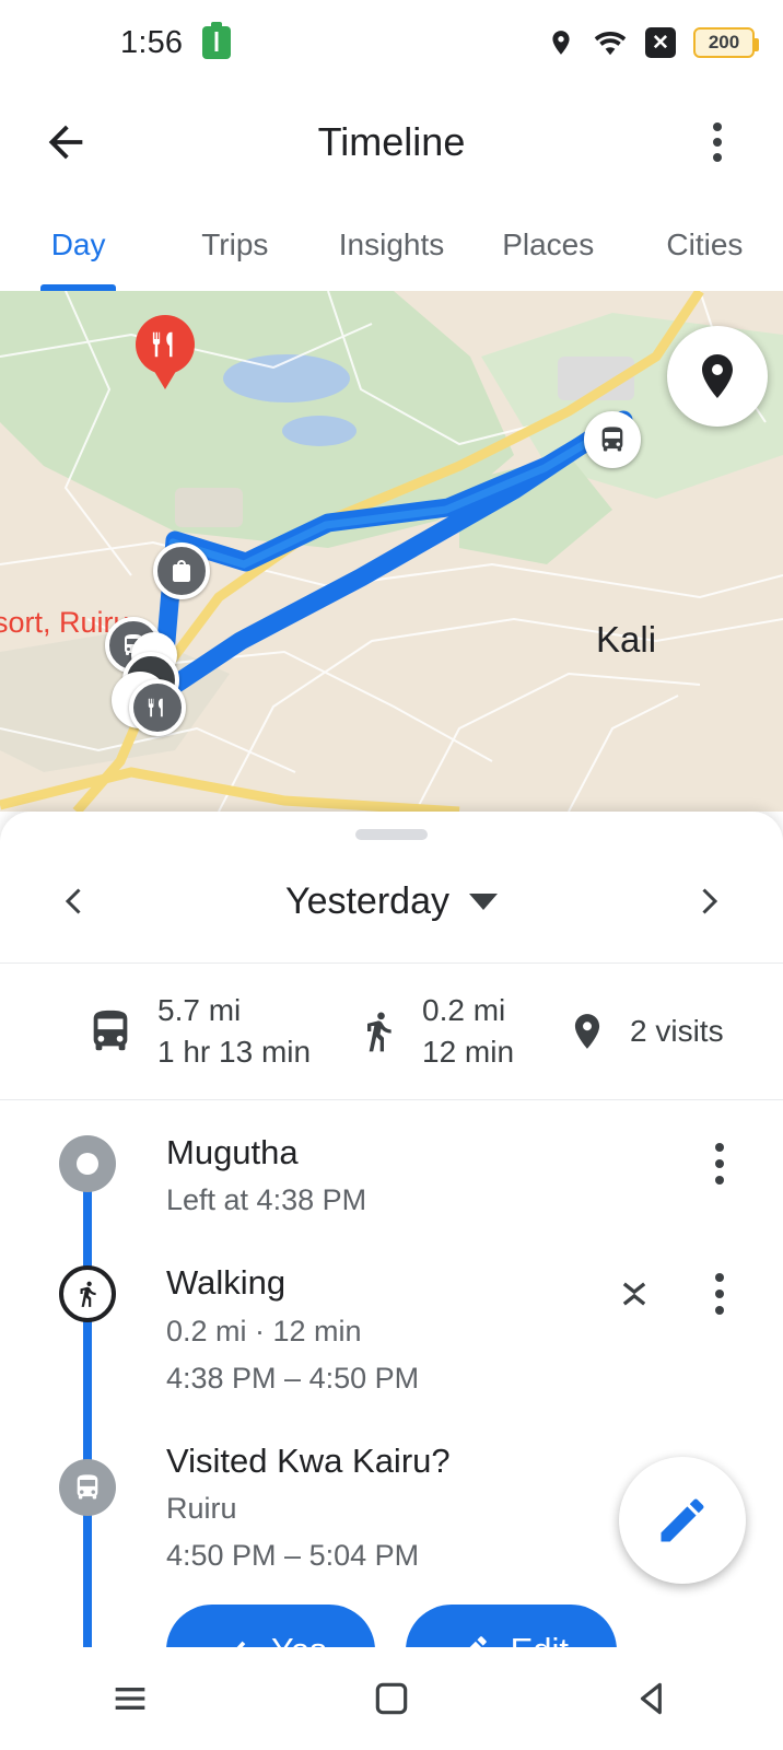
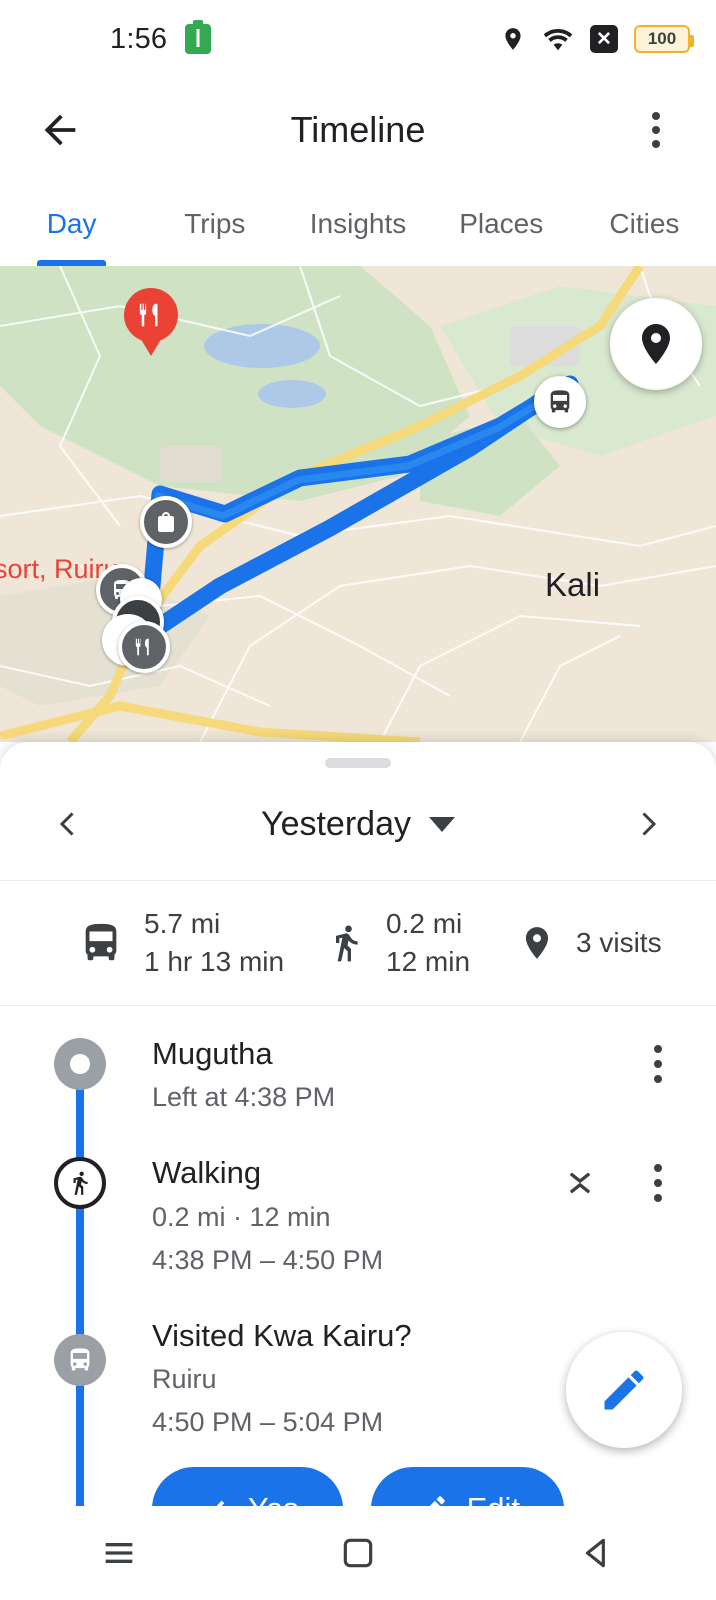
  1:56
  ✕
- 200
+ 100
  Timeline
  Day
  Trips
  Insights
  Places
  Cities
  sort, Ruir
  Kali
  Yesterday
  5.7 mi
  1 hr 13 min
  0.2 mi
  12 min
- 2 visits
+ 3 visits
  Mugutha
  Left at 4:38 PM
  Walking
  0.2 mi · 12 min
  4:38 PM – 4:50 PM
  Visited Kwa Kairu?
  Ruiru
  4:50 PM – 5:04 PM
